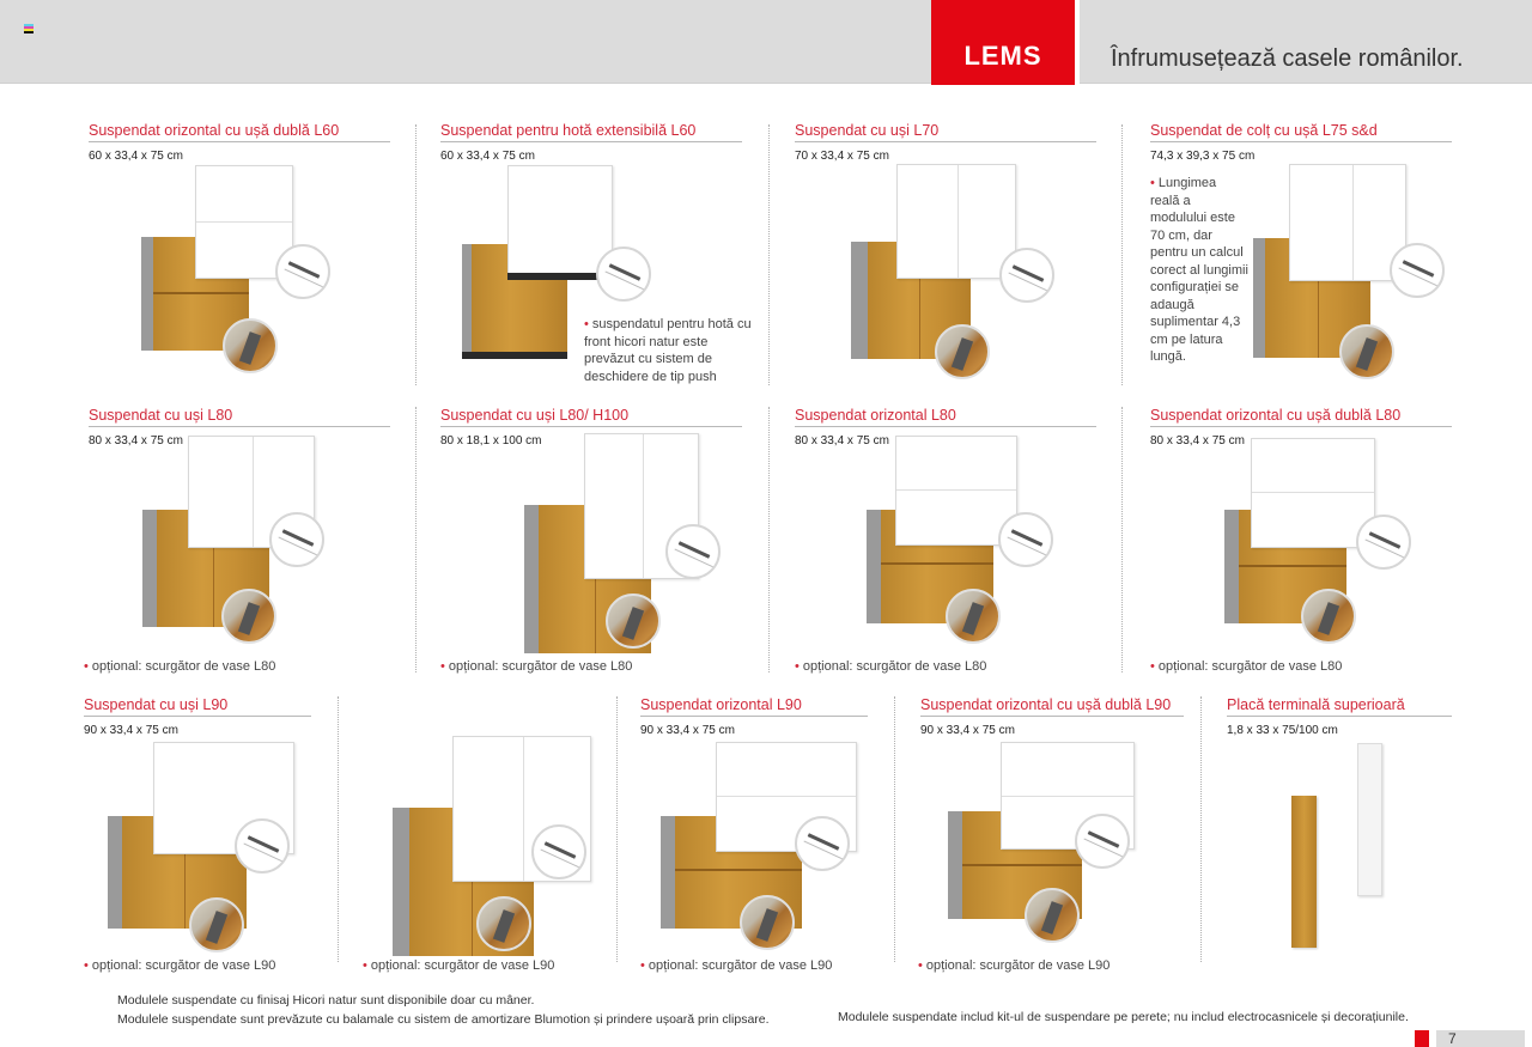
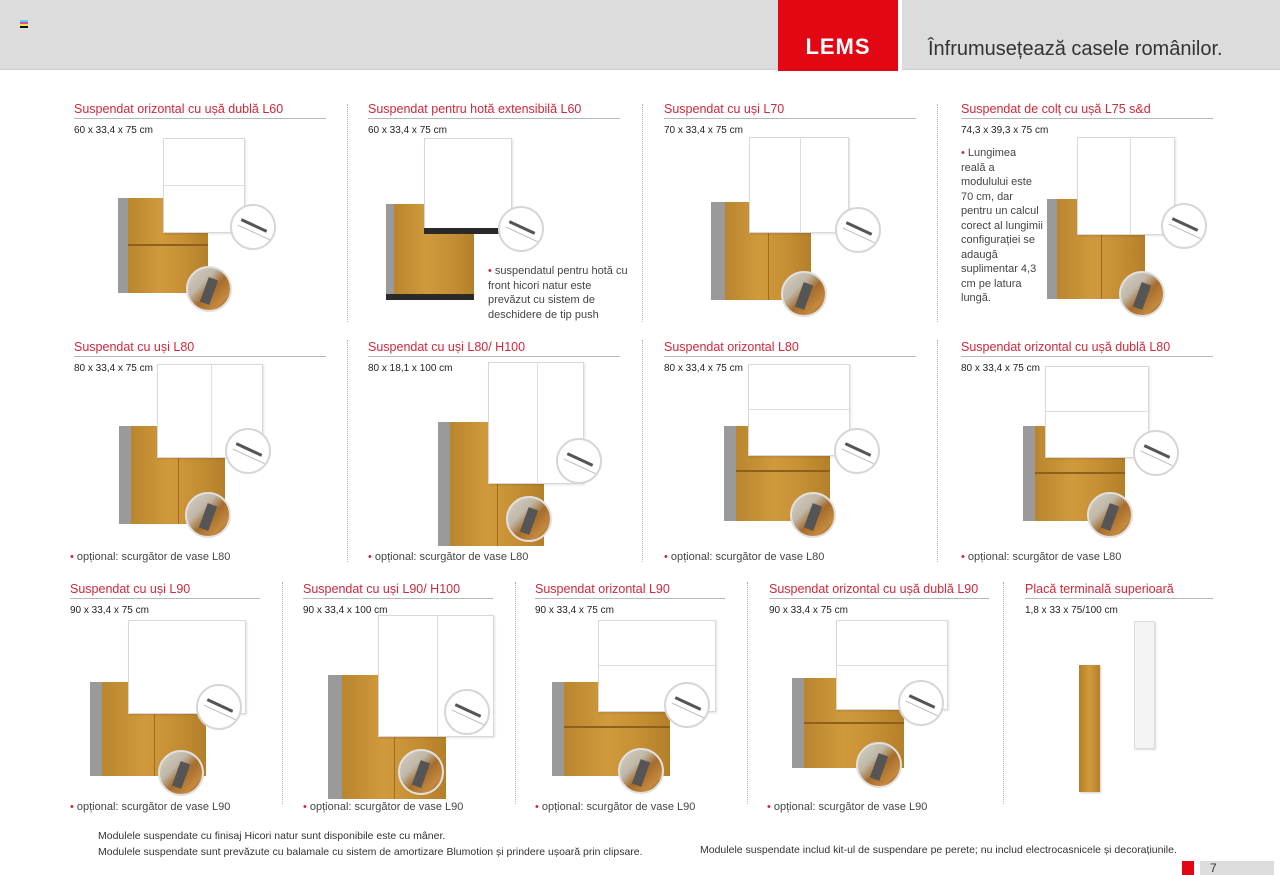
  LEMS
  Înfrumusețează casele românilor.
  Suspendat orizontal cu ușă dublă L60
  60 x 33,4 x 75 cm
  Suspendat pentru hotă extensibilă L60
  60 x 33,4 x 75 cm
  • suspendatul pentru hotă cu front hicori natur este prevăzut cu sistem de deschidere de tip push
  Suspendat cu uși L70
  70 x 33,4 x 75 cm
  Suspendat de colț cu ușă L75 s&d
  74,3 x 39,3 x 75 cm
  • Lungimea reală a modulului este 70 cm, dar pentru un calcul corect al lungimii configurației se adaugă suplimentar 4,3 cm pe latura lungă.
  Suspendat cu uși L80
  80 x 33,4 x 75 cm
  • opțional: scurgător de vase L80
  Suspendat cu uși L80/ H100
  80 x 18,1 x 100 cm
  • opțional: scurgător de vase L80
  Suspendat orizontal L80
  80 x 33,4 x 75 cm
  • opțional: scurgător de vase L80
  Suspendat orizontal cu ușă dublă L80
  80 x 33,4 x 75 cm
  • opțional: scurgător de vase L80
  Suspendat cu uși L90
  90 x 33,4 x 75 cm
  • opțional: scurgător de vase L90
+ Suspendat cu uși L90/ H100
+ 90 x 33,4 x 100 cm
  • opțional: scurgător de vase L90
  Suspendat orizontal L90
  90 x 33,4 x 75 cm
  • opțional: scurgător de vase L90
  Suspendat orizontal cu ușă dublă L90
  90 x 33,4 x 75 cm
  • opțional: scurgător de vase L90
  Placă terminală superioară
  1,8 x 33 x 75/100 cm
- Modulele suspendate cu finisaj Hicori natur sunt disponibile doar cu mâner.
+ Modulele suspendate cu finisaj Hicori natur sunt disponibile este cu mâner.
  Modulele suspendate sunt prevăzute cu balamale cu sistem de amortizare Blumotion și prindere ușoară prin clipsare.
  Modulele suspendate includ kit-ul de suspendare pe perete; nu includ electrocasnicele și decorațiunile.
  7
